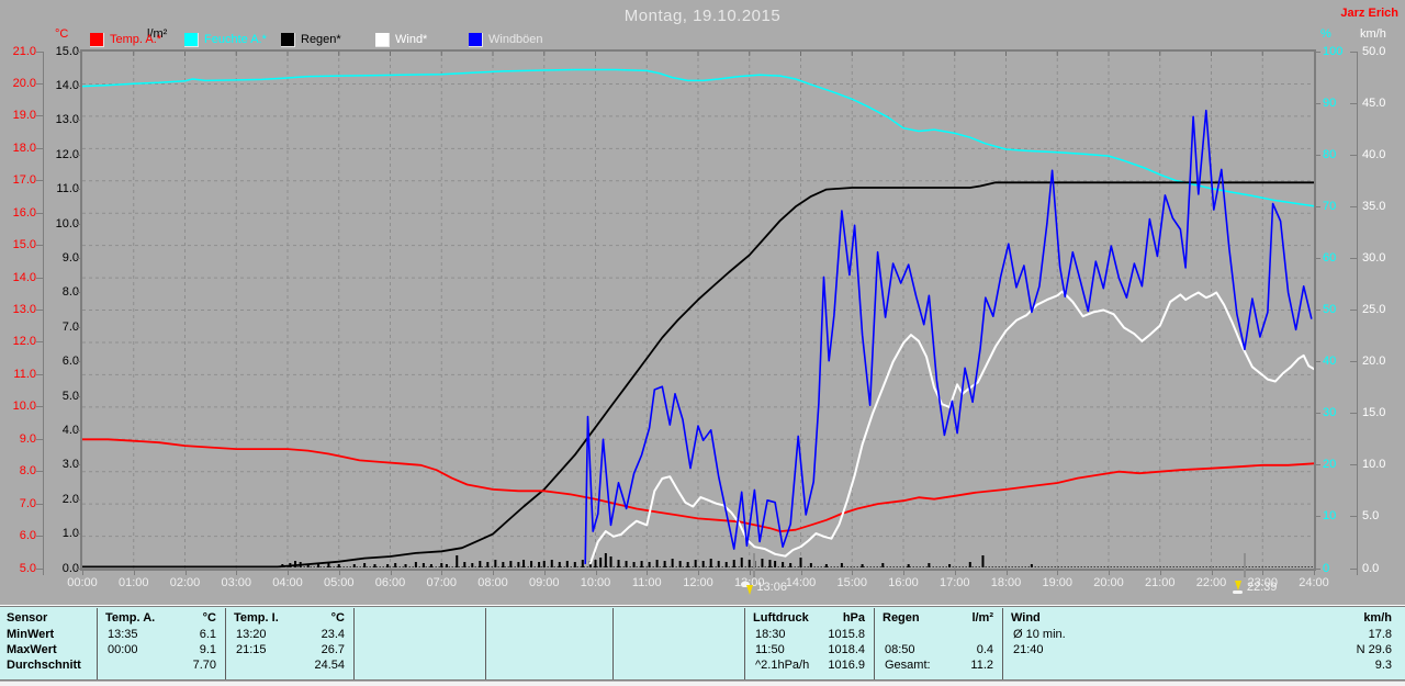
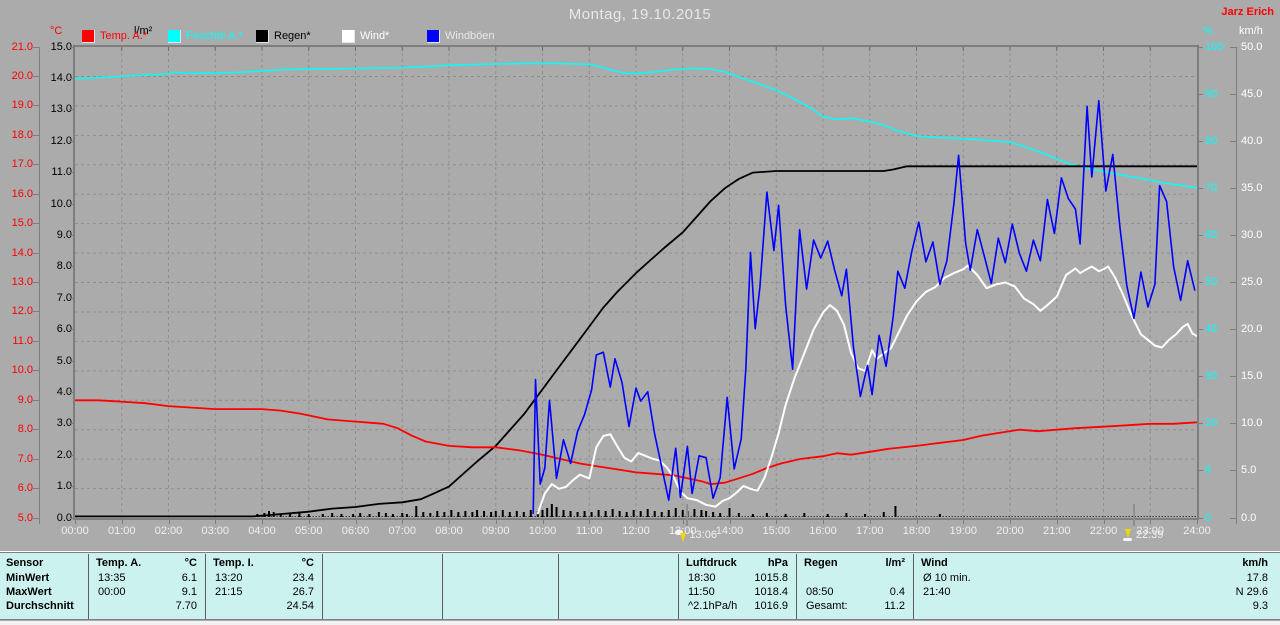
  Montag, 19.10.2015
  Jarz Erich
  °C
  l/m²
  %
  km/h
  Temp. A.*
  Feuchte A.*
  Regen*
  Wind*
  Windböen
  21.0
  20.0
  19.0
  18.0
  17.0
  16.0
  15.0
  14.0
  13.0
  12.0
  11.0
  10.0
  9.0
  8.0
  7.0
  6.0
  5.0
  15.
  14.
  13.
  12.
  11.
  10.
  100
  90
  80
  70
  60
  50
  40
  30
  20
- 10
+ 6
  0
  50.0
  45.0
  40.0
  35.0
  30.0
  25.0
  20.0
  15.0
  10.0
  5.0
  0.0
  00:00
  01:00
  02:00
  03:00
  04:00
  05:00
  06:00
  07:00
  08:00
  09:00
  10:00
  11:00
  12:00
  14:00
  15:00
  16:00
  17:00
  18:00
  19:00
  20:00
  21:00
  22:00
  23:00
  24:00
  13:06
  22:39
  Sensor
  MinWert
  MaxWert
  Durchschnitt
  Temp. A.
  °C
  13:35
  6.1
  00:00
  9.1
  7.70
  Temp. I.
  °C
  13:20
  23.4
  21:15
  26.7
  24.54
  Luftdruck
  hPa
  18:30
  1015.8
  11:50
  1018.4
  ^2.1hPa/h
  1016.9
  Regen
  l/m²
  08:50
  0.4
  Gesamt:
  11.2
  Wind
  km/h
  Ø 10 min.
  17.8
  21:40
  N 29.6
  9.3
